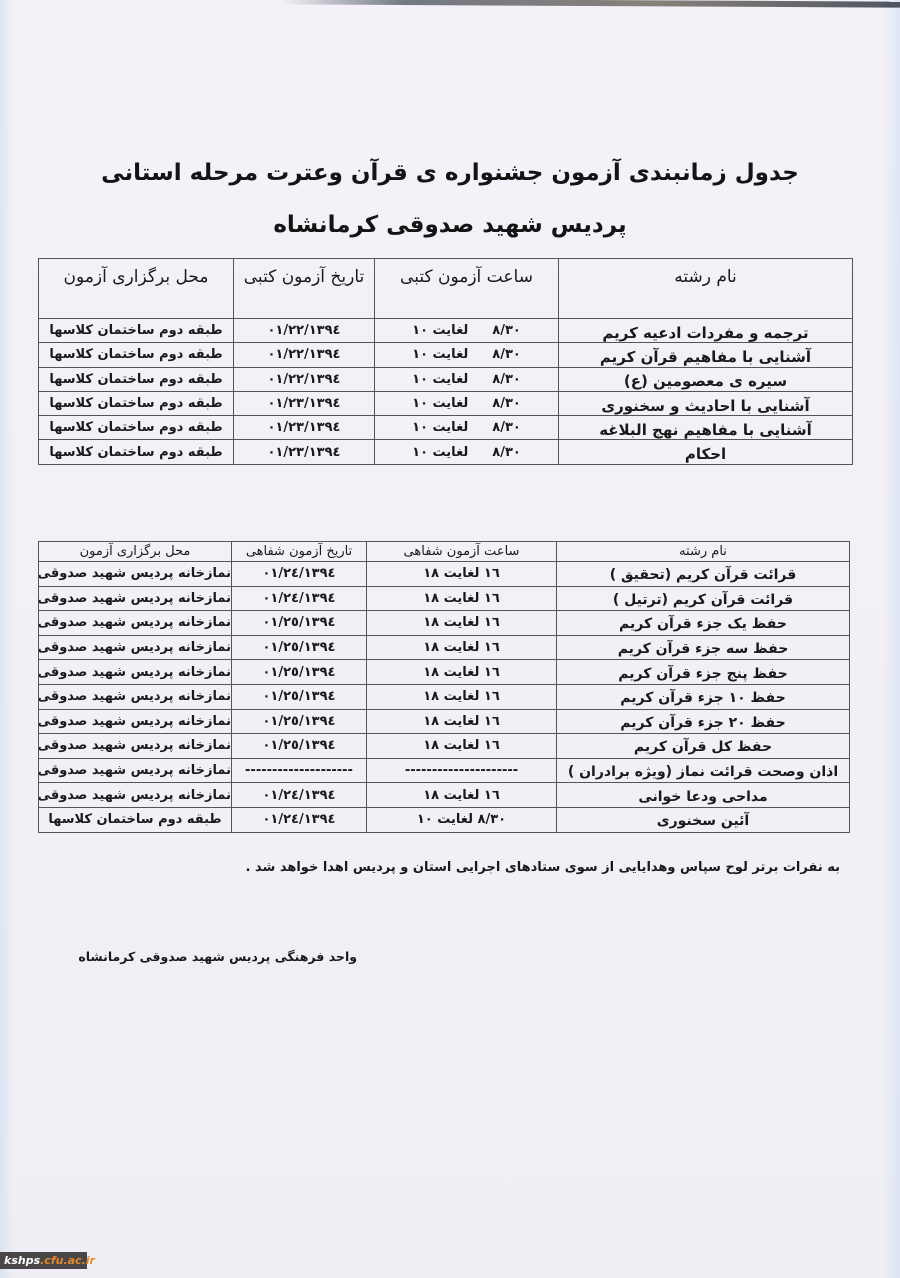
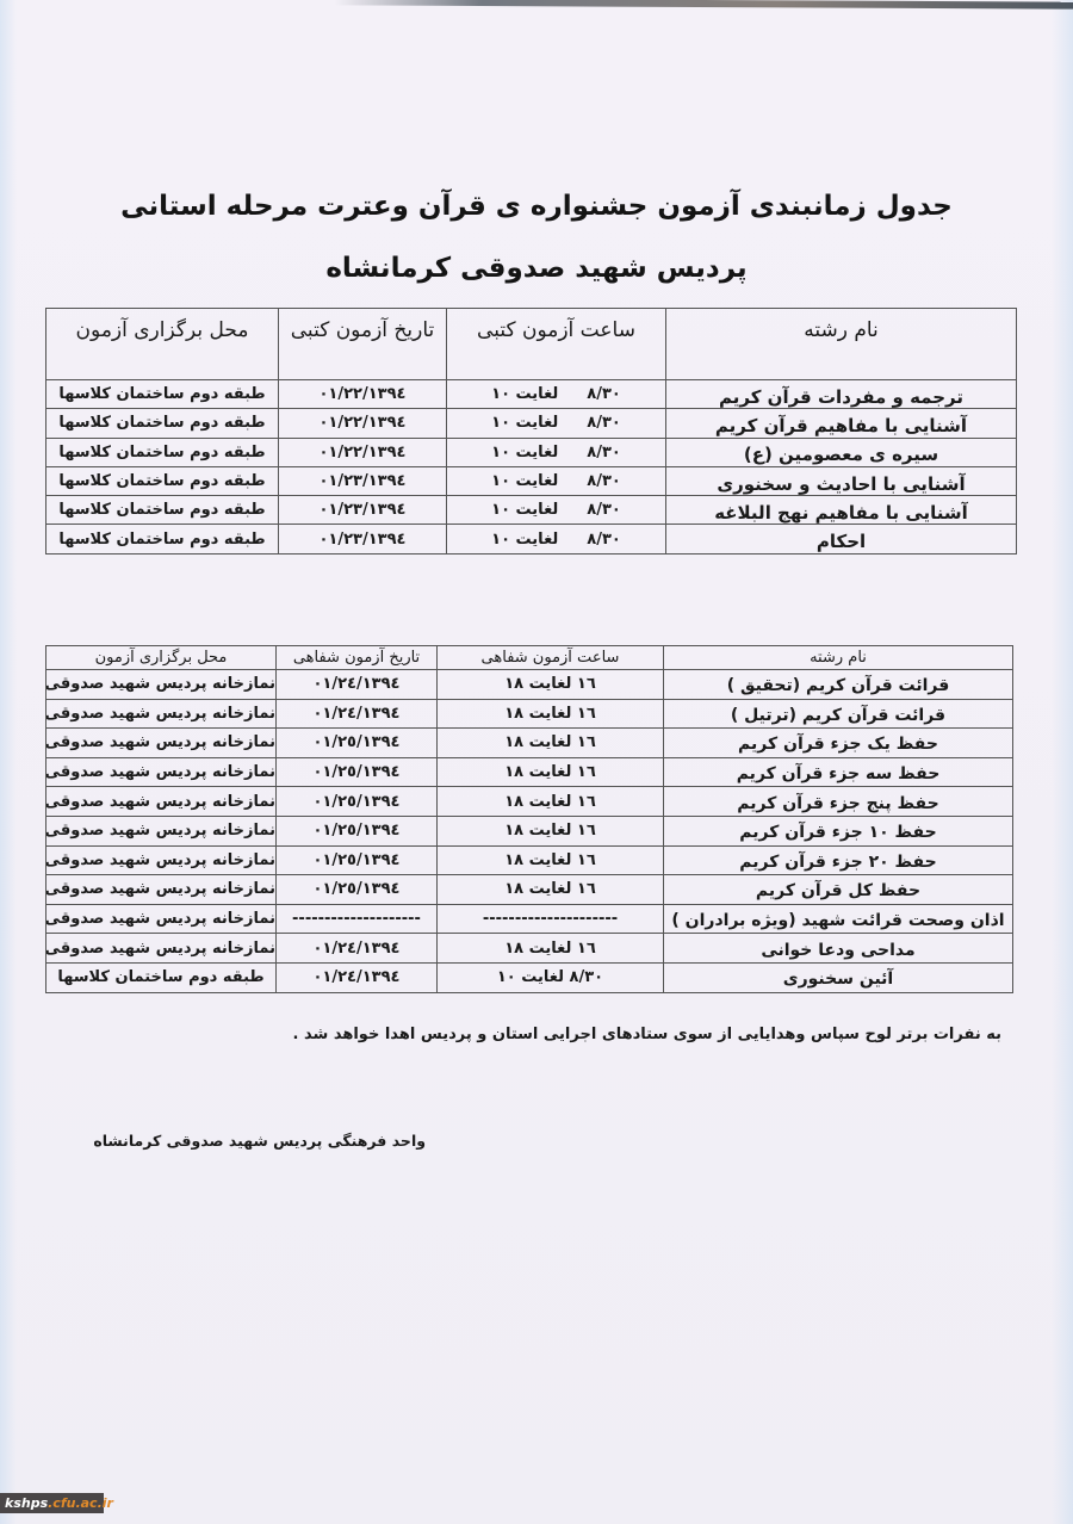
  جدول زمانبندی آزمون جشنواره ی قرآن وعترت مرحله استانی
  پردیس شهید صدوقی کرمانشاه
  نام رشته	ساعت آزمون کتبی	تاریخ آزمون کتبی	محل برگزاری آزمون
- ترجمه و مفردات ادعیه کریم	۸/۳۰لغایت ۱۰	۱۳۹٤/۰۱/۲۲	طبقه دوم ساختمان کلاسها
+ ترجمه و مفردات قرآن کریم	۸/۳۰لغایت ۱۰	۱۳۹٤/۰۱/۲۲	طبقه دوم ساختمان کلاسها
  آشنایی با مفاهیم قرآن کریم	۸/۳۰لغایت ۱۰	۱۳۹٤/۰۱/۲۲	طبقه دوم ساختمان کلاسها
  سیره ی معصومین (ع)	۸/۳۰لغایت ۱۰	۱۳۹٤/۰۱/۲۲	طبقه دوم ساختمان کلاسها
  آشنایی با احادیث و سخنوری	۸/۳۰لغایت ۱۰	۱۳۹٤/۰۱/۲۳	طبقه دوم ساختمان کلاسها
  آشنایی با مفاهیم نهج البلاغه	۸/۳۰لغایت ۱۰	۱۳۹٤/۰۱/۲۳	طبقه دوم ساختمان کلاسها
  احکام	۸/۳۰لغایت ۱۰	۱۳۹٤/۰۱/۲۳	طبقه دوم ساختمان کلاسها
  نام رشته	ساعت آزمون شفاهی	تاریخ آزمون شفاهی	محل برگزاری آزمون
  قرائت قرآن کریم (تحقیق )	۱٦ لغایت ۱۸	۱۳۹٤/۰۱/۲٤	نمازخانه پردیس شهید صدوقی
  قرائت قرآن کریم (ترتیل )	۱٦ لغایت ۱۸	۱۳۹٤/۰۱/۲٤	نمازخانه پردیس شهید صدوقی
  حفظ یک جزء قرآن کریم	۱٦ لغایت ۱۸	۱۳۹٤/۰۱/۲٥	نمازخانه پردیس شهید صدوقی
  حفظ سه جزء قرآن کریم	۱٦ لغایت ۱۸	۱۳۹٤/۰۱/۲٥	نمازخانه پردیس شهید صدوقی
  حفظ پنج جزء قرآن کریم	۱٦ لغایت ۱۸	۱۳۹٤/۰۱/۲٥	نمازخانه پردیس شهید صدوقی
  حفظ ۱۰ جزء قرآن کریم	۱٦ لغایت ۱۸	۱۳۹٤/۰۱/۲٥	نمازخانه پردیس شهید صدوقی
  حفظ ۲۰ جزء قرآن کریم	۱٦ لغایت ۱۸	۱۳۹٤/۰۱/۲٥	نمازخانه پردیس شهید صدوقی
  حفظ کل قرآن کریم	۱٦ لغایت ۱۸	۱۳۹٤/۰۱/۲٥	نمازخانه پردیس شهید صدوقی
- اذان وصحت قرائت نماز (ویژه برادران )	---------------------	--------------------	نمازخانه پردیس شهید صدوقی
+ اذان وصحت قرائت شهید (ویژه برادران )	---------------------	--------------------	نمازخانه پردیس شهید صدوقی
  مداحی ودعا خوانی	۱٦ لغایت ۱۸	۱۳۹٤/۰۱/۲٤	نمازخانه پردیس شهید صدوقی
  آئین سخنوری	۸/۳۰ لغایت ۱۰	۱۳۹٤/۰۱/۲٤	طبقه دوم ساختمان کلاسها
  به نفرات برتر لوح سپاس وهدایایی از سوی ستادهای اجرایی استان و پردیس اهدا خواهد شد .
  واحد فرهنگی پردیس شهید صدوقی کرمانشاه
  kshps.cfu.ac.ir
